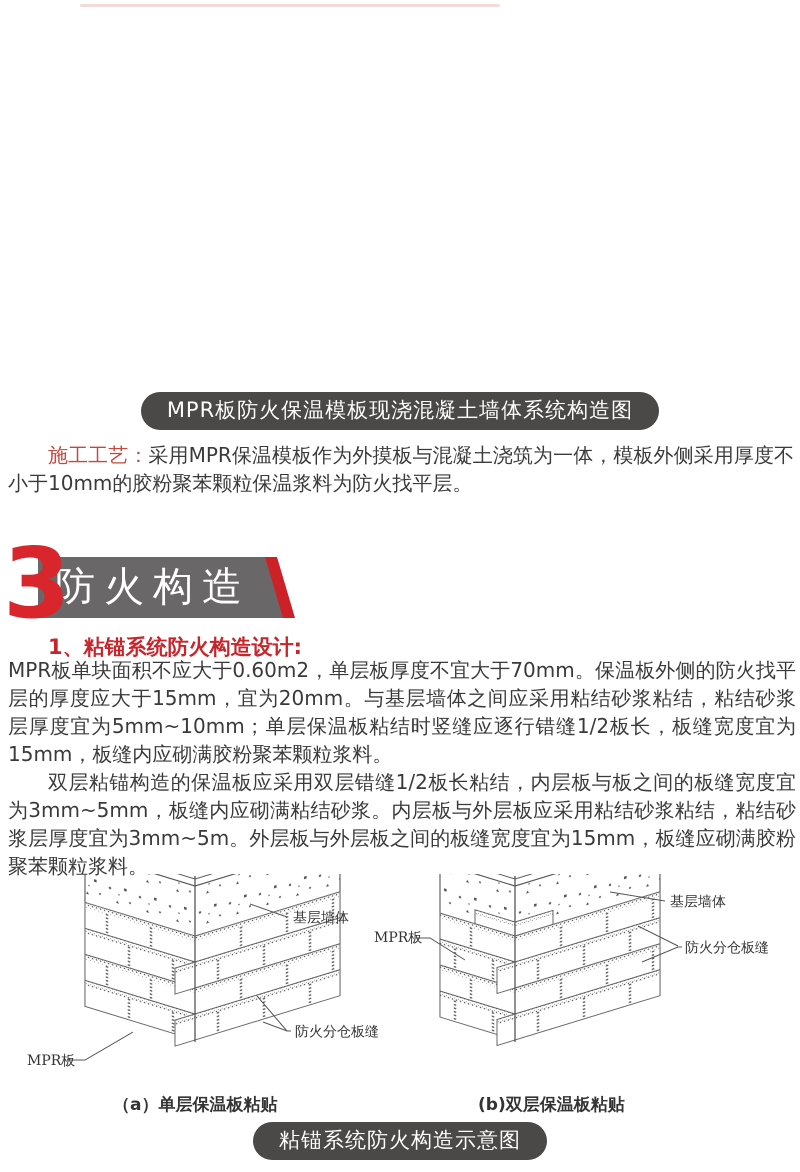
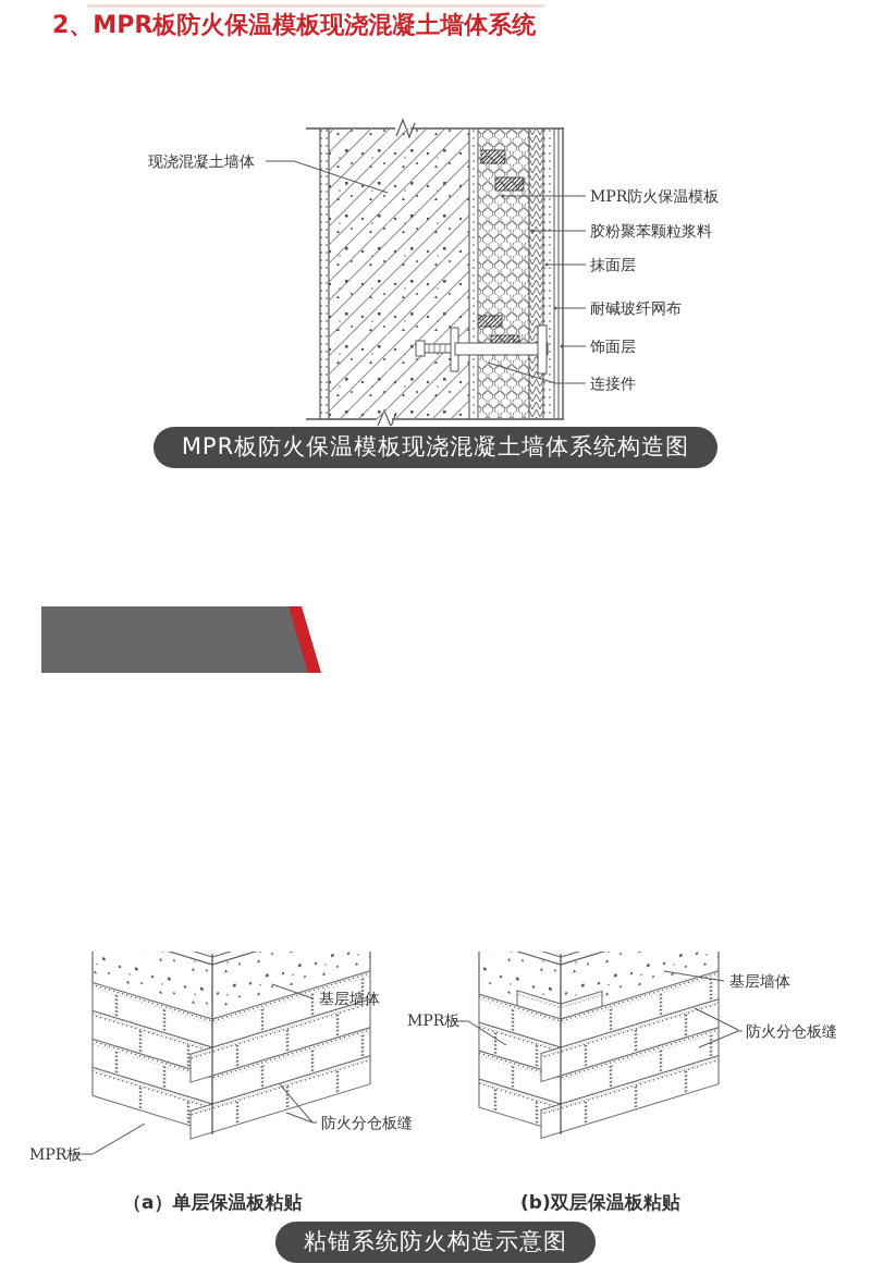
+ 2、MPR板防火保温模板现浇混凝土墙体系统
+ 现浇混凝土墙体
+ MPR防火保温模板
+ 胶粉聚苯颗粒浆料
+ 抹面层
+ 耐碱玻纤网布
+ 饰面层
+ 连接件
  MPR板防火保温模板现浇混凝土墙体系统构造图
- 施工工艺：采用MPR保温模板作为外摸板与混凝土浇筑为一体，模板外侧采用厚度不小于10mm的胶粉聚苯颗粒保温浆料为防火找平层。
- 防火构造
- 3
- 1、粘锚系统防火构造设计:
- MPR板单块面积不应大于0.60m2，单层板厚度不宜大于70mm。保温板外侧的防火找平层的厚度应大于15mm，宜为20mm。与基层墙体之间应采用粘结砂浆粘结，粘结砂浆层厚度宜为5mm~10mm；单层保温板粘结时竖缝应逐行错缝1/2板长，板缝宽度宜为15mm，板缝内应砌满胶粉聚苯颗粒浆料。
- 双层粘锚构造的保温板应采用双层错缝1/2板长粘结，内层板与板之间的板缝宽度宜为3mm~5mm，板缝内应砌满粘结砂浆。内层板与外层板应采用粘结砂浆粘结，粘结砂浆层厚度宜为3mm~5m。外层板与外层板之间的板缝宽度宜为15mm，板缝应砌满胶粉聚苯颗粒浆料。
  基层墙体
  防火分仓板缝
  MPR板
  （a）单层保温板粘贴
  基层墙体
  防火分仓板缝
  MPR板
  (b)双层保温板粘贴
  粘锚系统防火构造示意图
